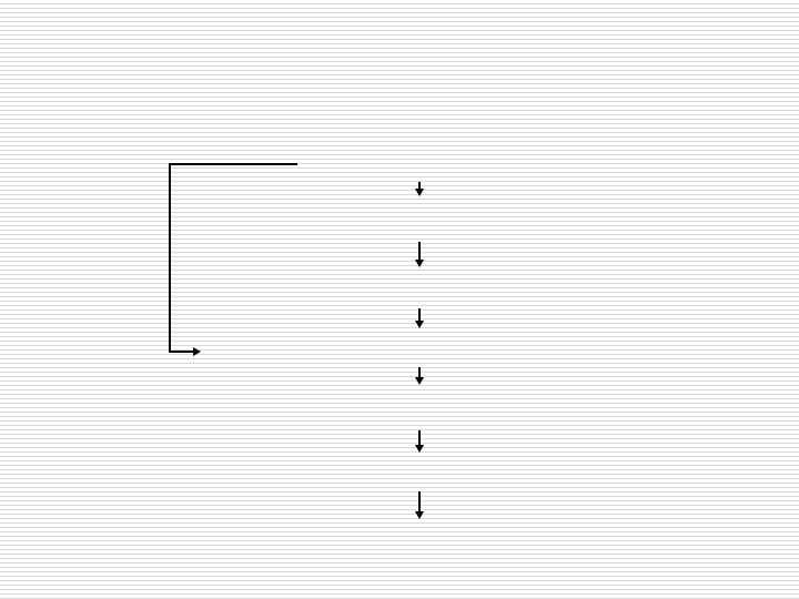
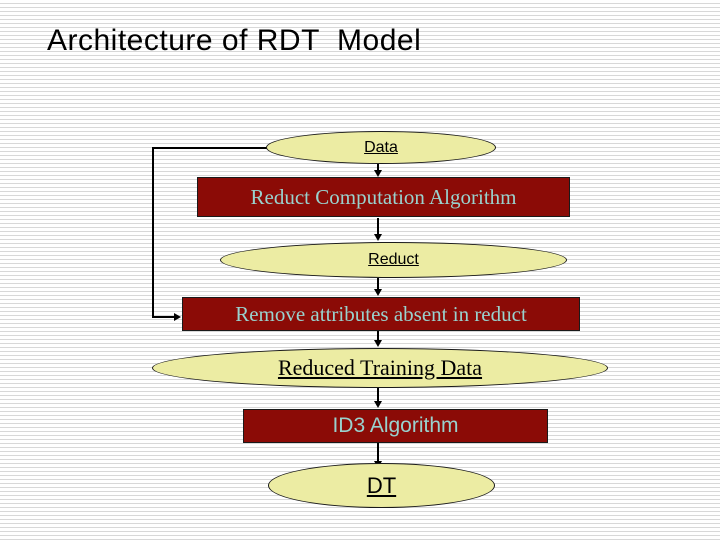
+ Architecture of RDT Model
+ Data
+ Reduct Computation Algorithm
+ Reduct
+ Remove attributes absent in reduct
+ Reduced Training Data
+ ID3 Algorithm
+ DT
